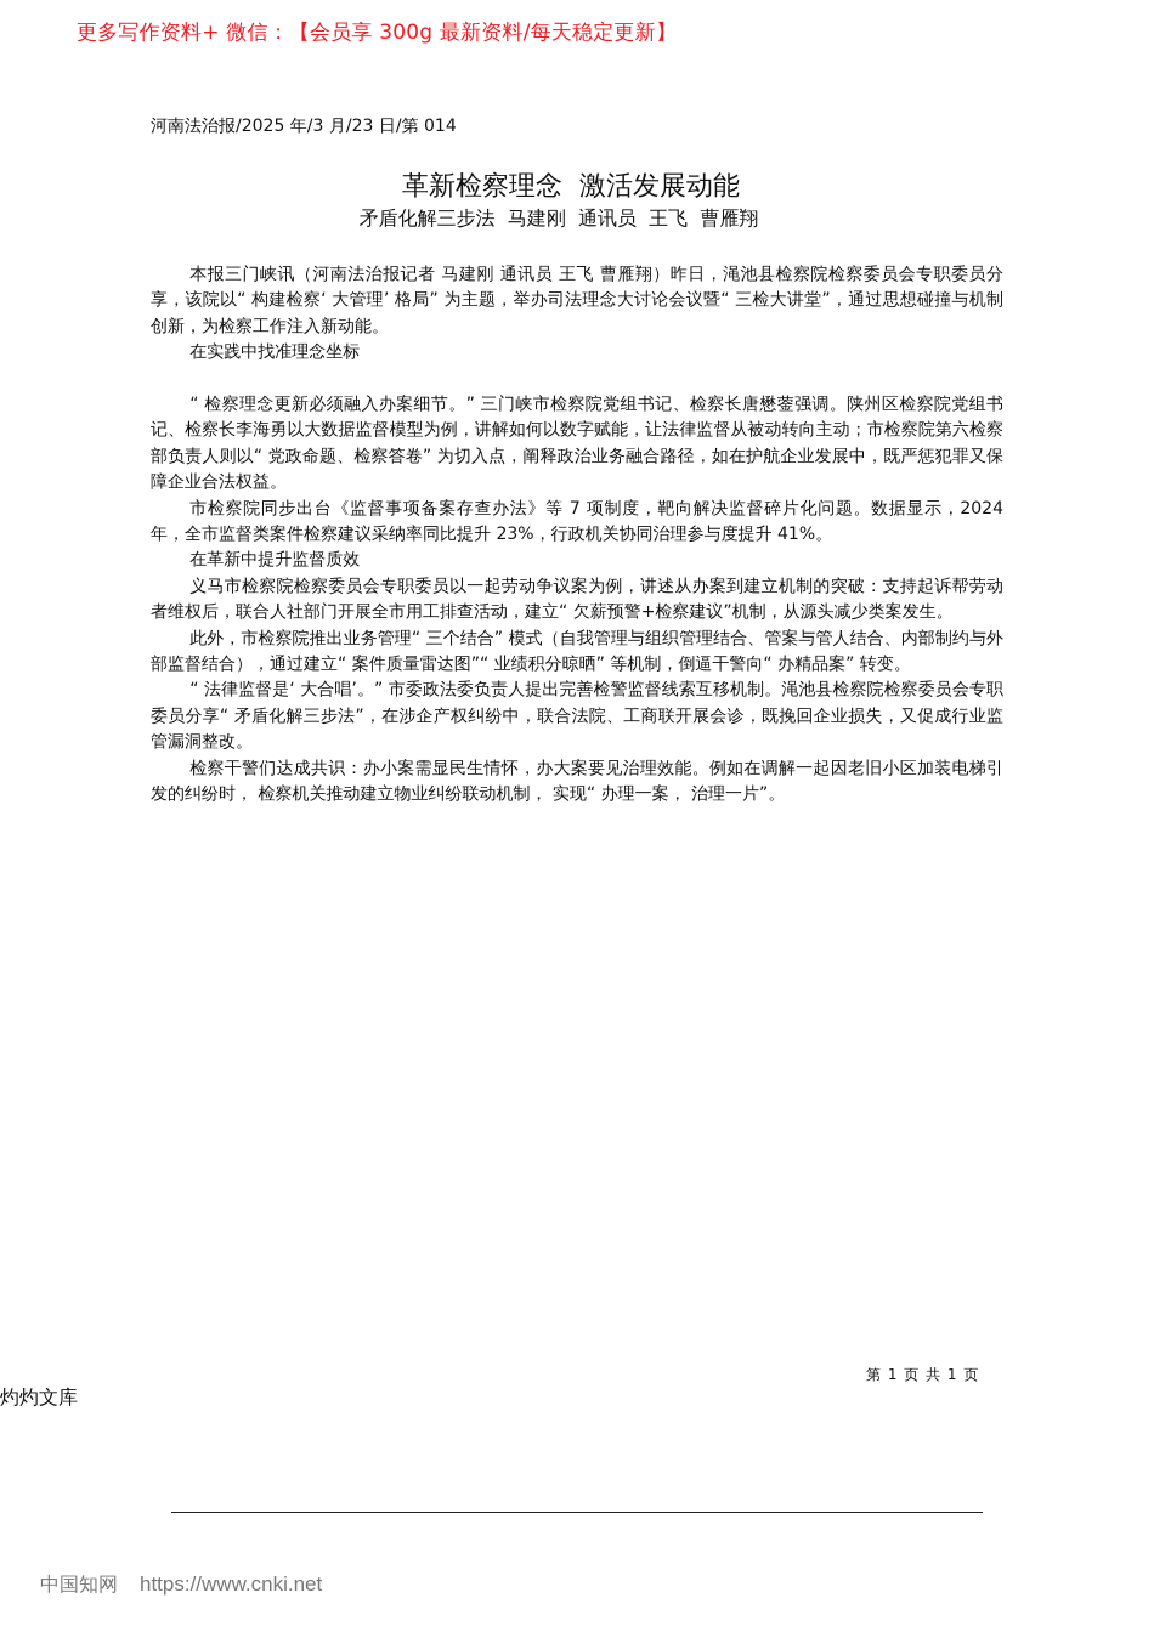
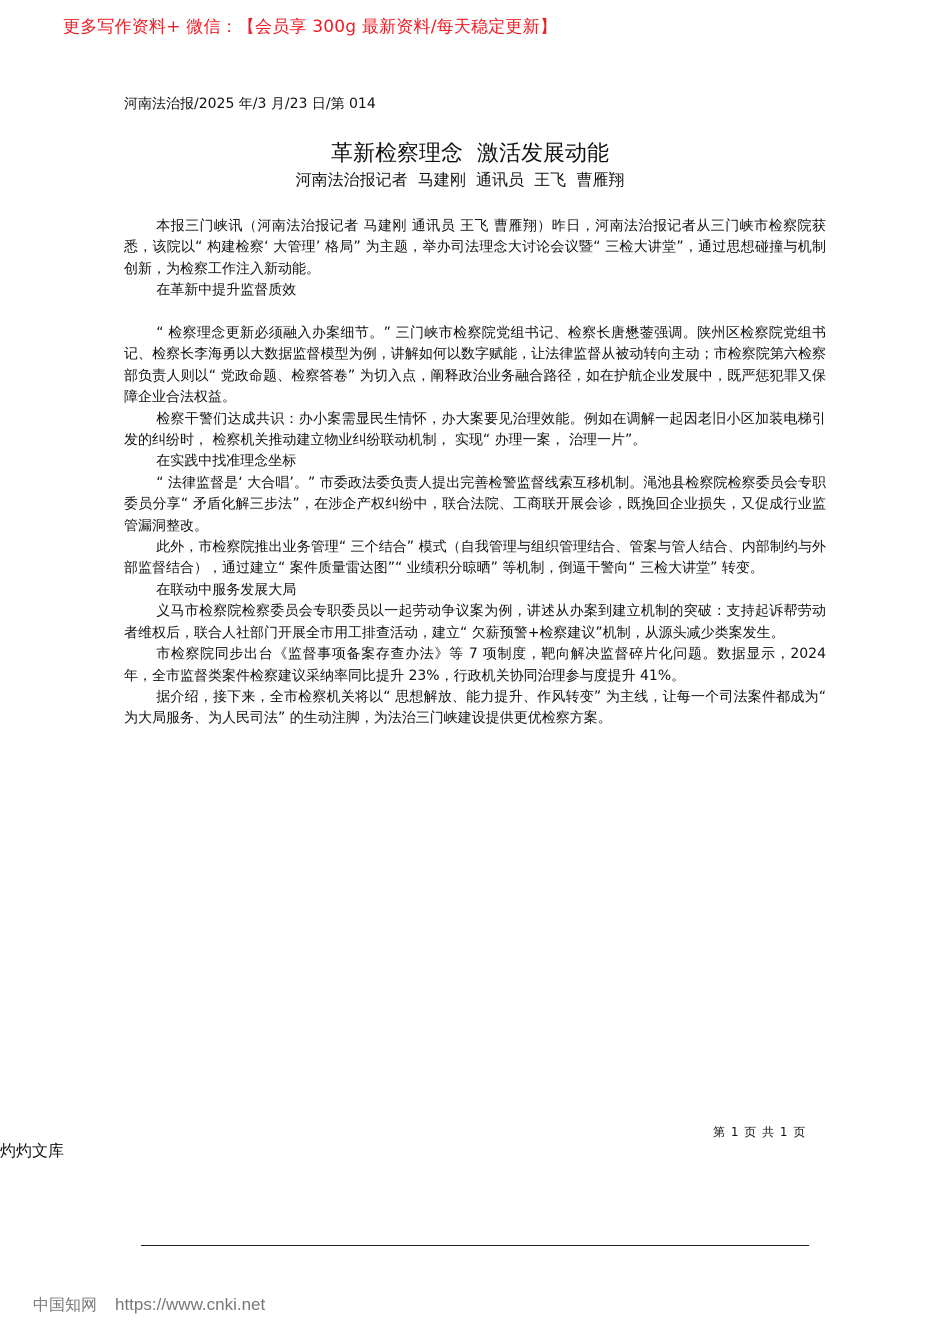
  更多写作资料+ 微信：【会员享 300g 最新资料/每天稳定更新】
  河南法治报/2025 年/3 月/23 日/第 014
  革新检察理念 激活发展动能
- 矛盾化解三步法 马建刚 通讯员 王飞 曹雁翔
+ 河南法治报记者 马建刚 通讯员 王飞 曹雁翔
- 本报三门峡讯（河南法治报记者 马建刚 通讯员 王飞 曹雁翔）昨日，渑池县检察院检察委员会专职委员分享，该院以“ 构建检察‘ 大管理’ 格局” 为主题，举办司法理念大讨论会议暨“ 三检大讲堂”，通过思想碰撞与机制创新，为检察工作注入新动能。
+ 本报三门峡讯（河南法治报记者 马建刚 通讯员 王飞 曹雁翔）昨日，河南法治报记者从三门峡市检察院获悉，该院以“ 构建检察‘ 大管理’ 格局” 为主题，举办司法理念大讨论会议暨“ 三检大讲堂”，通过思想碰撞与机制创新，为检察工作注入新动能。
- 在实践中找准理念坐标
+ 在革新中提升监督质效
  “ 检察理念更新必须融入办案细节。” 三门峡市检察院党组书记、检察长唐懋蓥强调。陕州区检察院党组书记、检察长李海勇以大数据监督模型为例，讲解如何以数字赋能，让法律监督从被动转向主动；市检察院第六检察部负责人则以“ 党政命题、检察答卷” 为切入点，阐释政治业务融合路径，如在护航企业发展中，既严惩犯罪又保障企业合法权益。
- 市检察院同步出台《监督事项备案存查办法》等 7 项制度，靶向解决监督碎片化问题。数据显示，2024 年，全市监督类案件检察建议采纳率同比提升 23%，行政机关协同治理参与度提升 41%。
+ 检察干警们达成共识：办小案需显民生情怀，办大案要见治理效能。例如在调解一起因老旧小区加装电梯引发的纠纷时， 检察机关推动建立物业纠纷联动机制， 实现“ 办理一案， 治理一片”。
- 在革新中提升监督质效
+ 在实践中找准理念坐标
- 义马市检察院检察委员会专职委员以一起劳动争议案为例，讲述从办案到建立机制的突破：支持起诉帮劳动者维权后，联合人社部门开展全市用工排查活动，建立“ 欠薪预警+检察建议”机制，从源头减少类案发生。
+ “ 法律监督是‘ 大合唱’。” 市委政法委负责人提出完善检警监督线索互移机制。渑池县检察院检察委员会专职委员分享“ 矛盾化解三步法”，在涉企产权纠纷中，联合法院、工商联开展会诊，既挽回企业损失，又促成行业监管漏洞整改。
- 此外，市检察院推出业务管理“ 三个结合” 模式（自我管理与组织管理结合、管案与管人结合、内部制约与外部监督结合），通过建立“ 案件质量雷达图”“ 业绩积分晾晒” 等机制，倒逼干警向“ 办精品案” 转变。
+ 此外，市检察院推出业务管理“ 三个结合” 模式（自我管理与组织管理结合、管案与管人结合、内部制约与外部监督结合），通过建立“ 案件质量雷达图”“ 业绩积分晾晒” 等机制，倒逼干警向“ 三检大讲堂” 转变。
+ 在联动中服务发展大局
- “ 法律监督是‘ 大合唱’。” 市委政法委负责人提出完善检警监督线索互移机制。渑池县检察院检察委员会专职委员分享“ 矛盾化解三步法”，在涉企产权纠纷中，联合法院、工商联开展会诊，既挽回企业损失，又促成行业监管漏洞整改。
+ 义马市检察院检察委员会专职委员以一起劳动争议案为例，讲述从办案到建立机制的突破：支持起诉帮劳动者维权后，联合人社部门开展全市用工排查活动，建立“ 欠薪预警+检察建议”机制，从源头减少类案发生。
- 检察干警们达成共识：办小案需显民生情怀，办大案要见治理效能。例如在调解一起因老旧小区加装电梯引发的纠纷时， 检察机关推动建立物业纠纷联动机制， 实现“ 办理一案， 治理一片”。
+ 市检察院同步出台《监督事项备案存查办法》等 7 项制度，靶向解决监督碎片化问题。数据显示，2024 年，全市监督类案件检察建议采纳率同比提升 23%，行政机关协同治理参与度提升 41%。
+ 据介绍，接下来，全市检察机关将以“ 思想解放、能力提升、作风转变” 为主线，让每一个司法案件都成为“ 为大局服务、为人民司法” 的生动注脚，为法治三门峡建设提供更优检察方案。
  第 1 页 共 1 页
  灼灼文库
  中国知网 https://www.cnki.net
